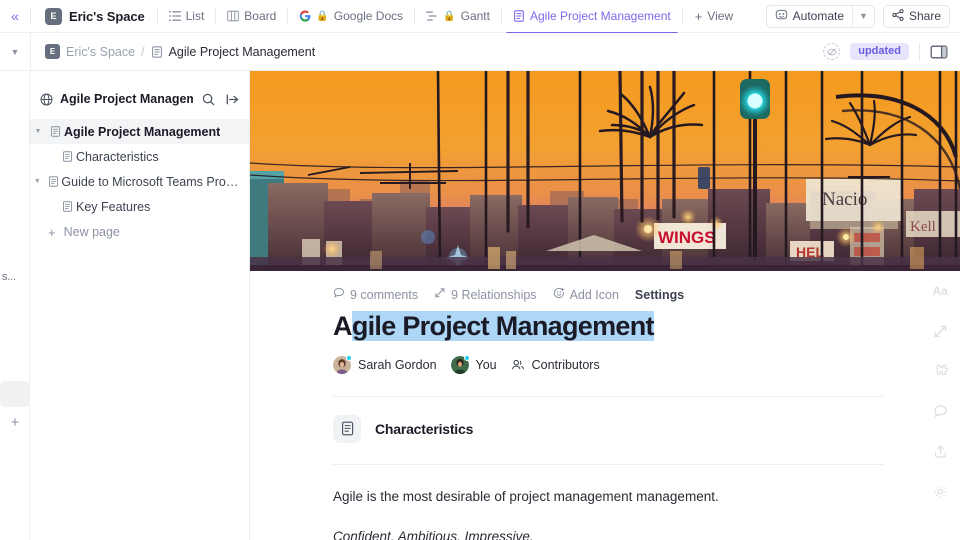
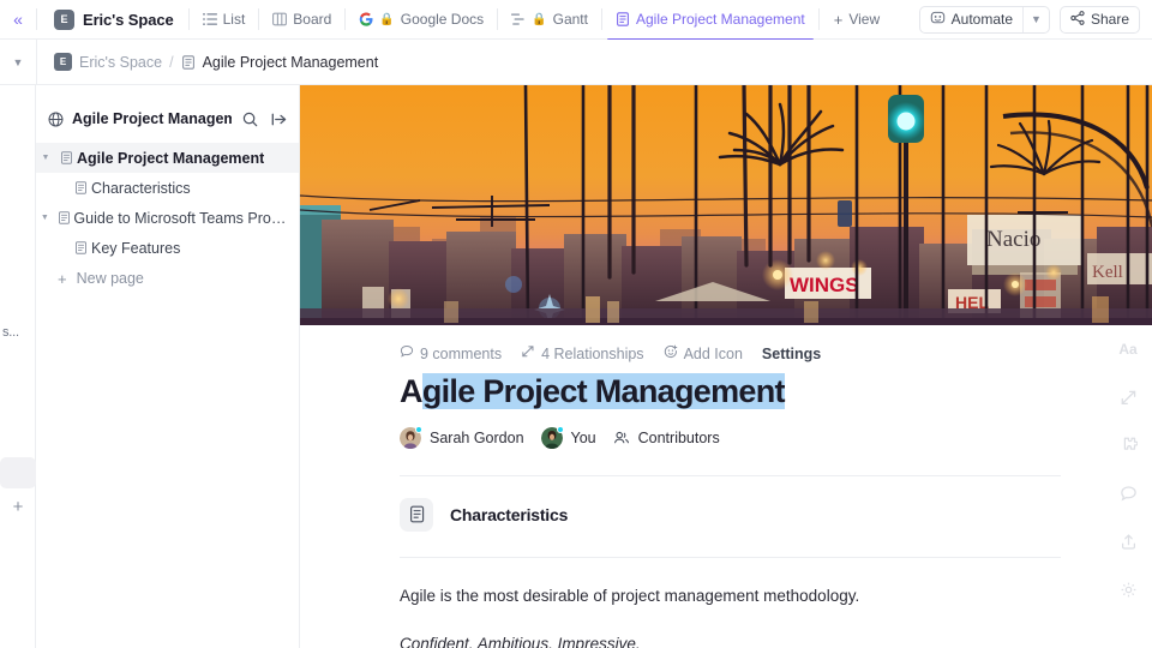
  «
  E
  Eric's Space
  List
  Board
  🔒
  Google Docs
  🔒
  Gantt
  Agile Project Management
  +
  View
  Automate
  ▼
  Share
  ▼
  E
  Eric's Space
  /
  Agile Project Management
- updated
  s...
  +
  Agile Project Managem
  Agile Project Management
  Characteristics
  Guide to Microsoft Teams Projec
  Key Features
  +
  New page
  Naci
  Kell
  WINGS
  HEL
  9 comments
- 9 Relationships
+ 4 Relationships
  Add Icon
  Settings
  Agile Project Management
  Sarah Gordon
  You
  Contributors
  Characteristics
- Agile is the most desirable of project management management.
+ Agile is the most desirable of project management methodology.
  Confident. Ambitious. Impressive.
  Aa
